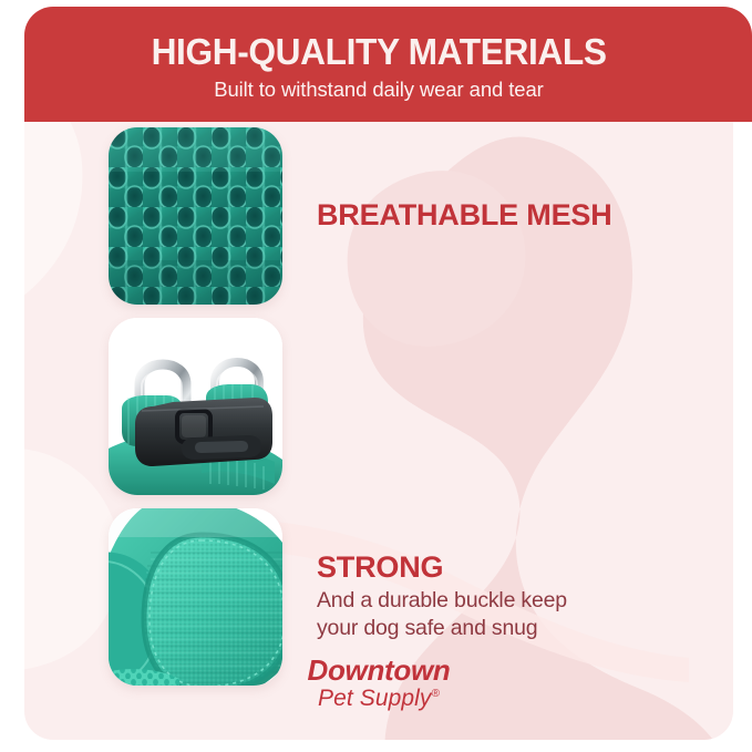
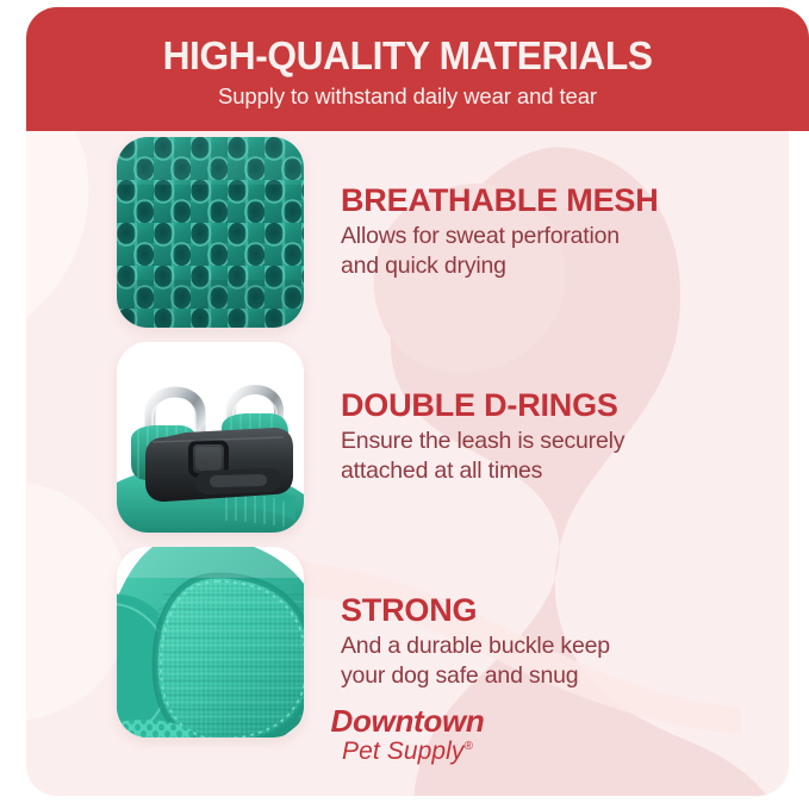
  HIGH-QUALITY MATERIALS
- Built to withstand daily wear and tear
+ Supply to withstand daily wear and tear
  BREATHABLE MESH
+ Allows for sweat perforation
+ and quick drying
+ DOUBLE D-RINGS
+ Ensure the leash is securely
+ attached at all times
  STRONG
  And a durable buckle keep
  your dog safe and snug
  Downtown
  Pet Supply®
